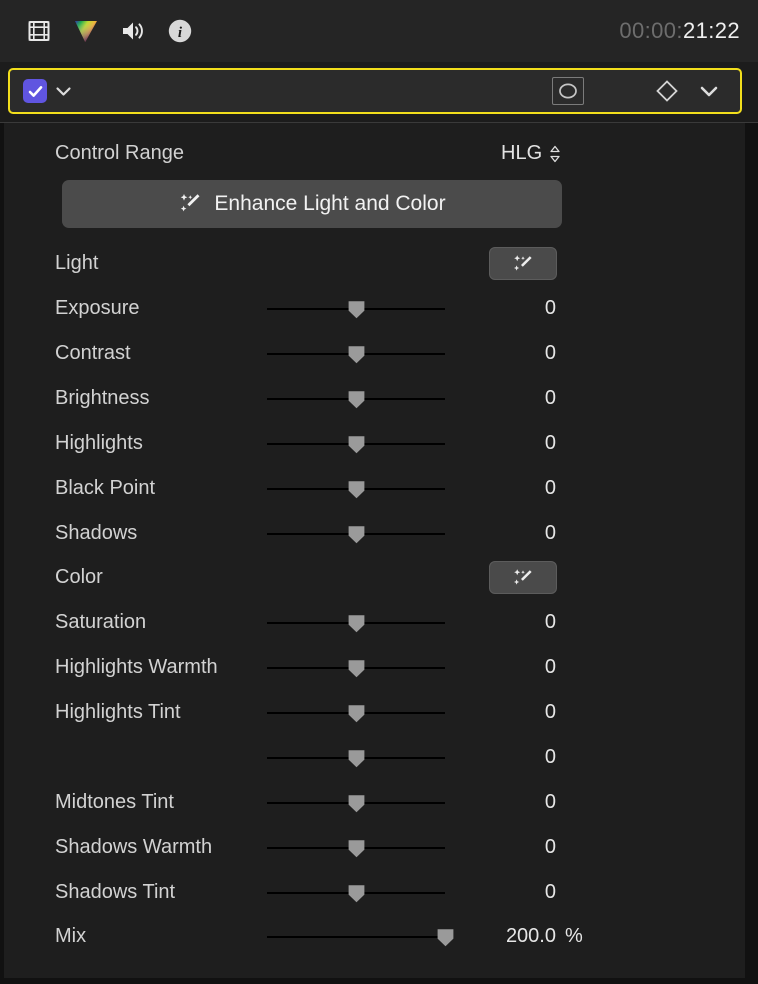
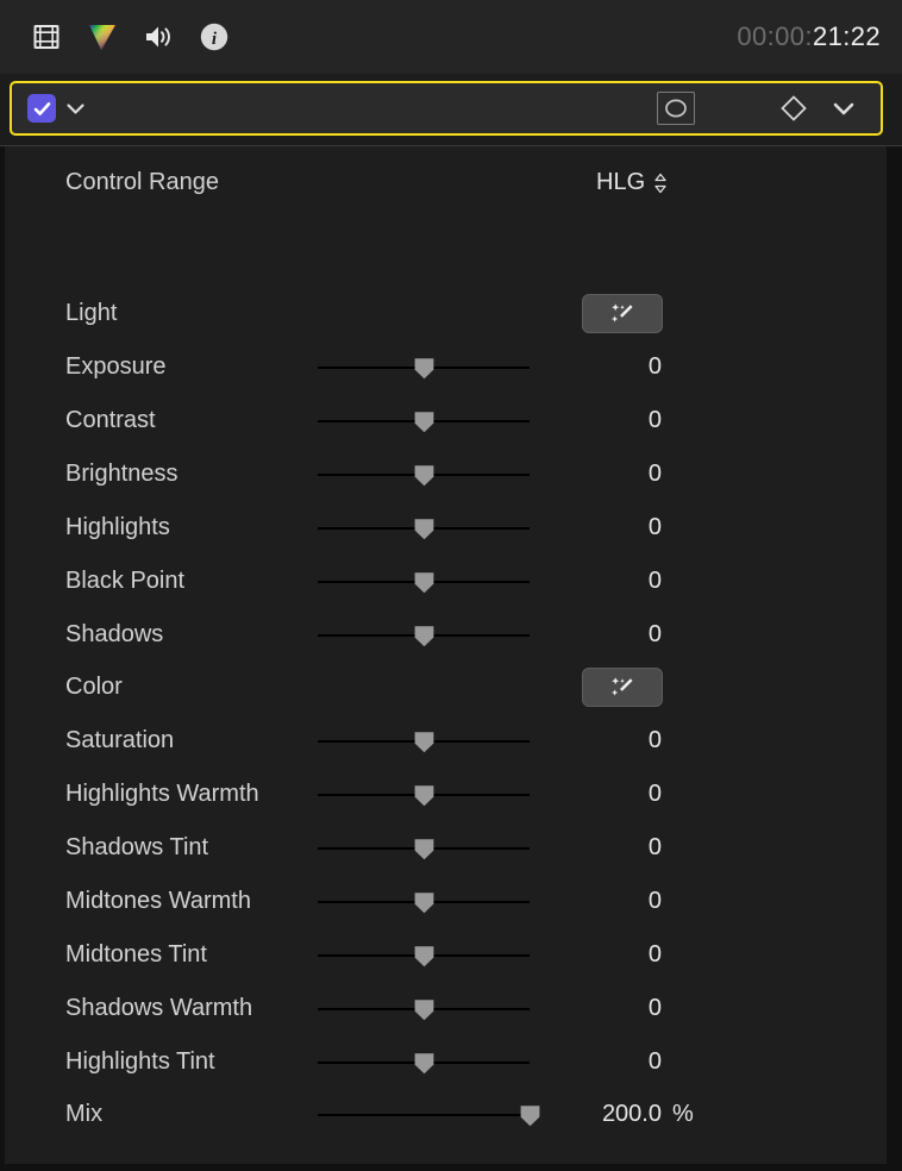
  i
  00:00:21:22
  Control Range
  HLG
- Enhance Light and Color
  Light
  Exposure
  0
  Contrast
  0
  Brightness
  0
  Highlights
  0
  Black Point
  0
  Shadows
  0
  Color
  Saturation
  0
  Highlights Warmth
  0
- Highlights Tint
+ Shadows Tint
  0
+ Midtones Warmth
  0
  Midtones Tint
  0
  Shadows Warmth
  0
- Shadows Tint
+ Highlights Tint
  0
  Mix
  200.0
  %
